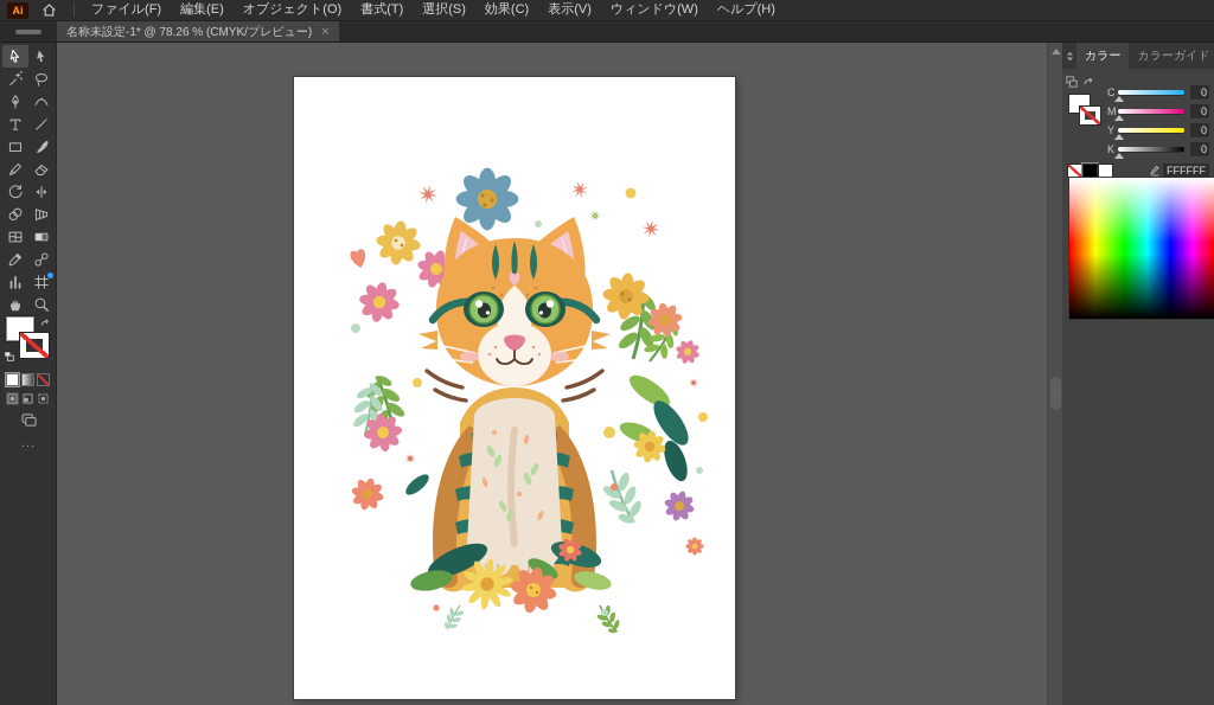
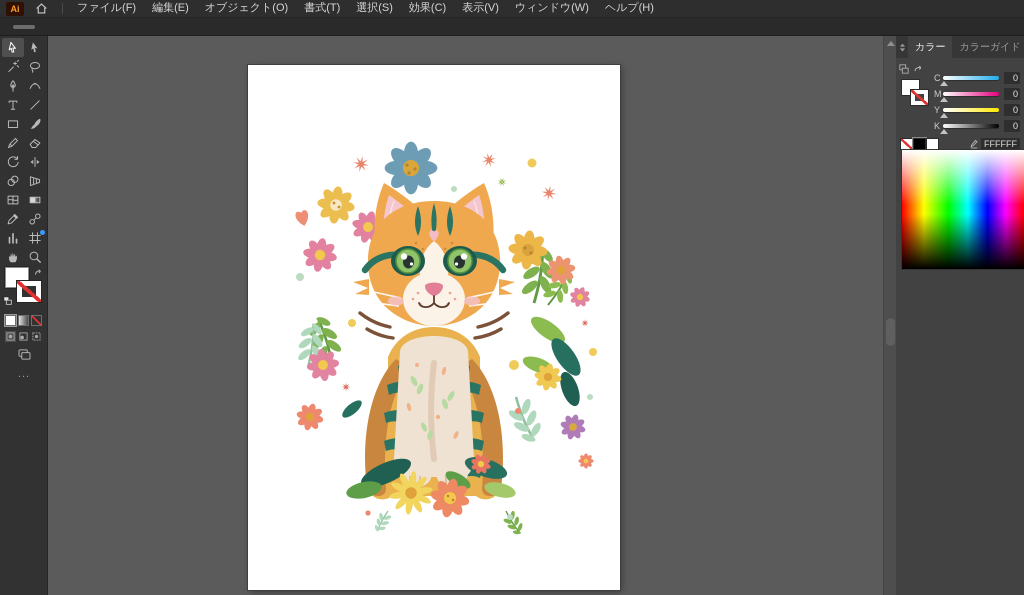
  Ai
  ファイル(F)
  編集(E)
  オブジェクト(O)
  書式(T)
  選択(S)
  効果(C)
  表示(V)
  ウィンドウ(W)
  ヘルプ(H)
- 名称未設定-1* @ 78.26 % (CMYK/プレビュー)
- ×
  ...
  カラー
  カラーガイド
  C
  0
  M
  0
  Y
  0
  K
  0
  FFFFFF
